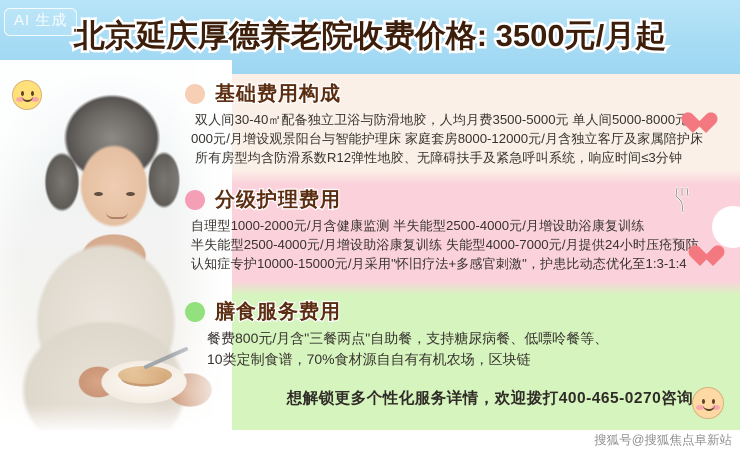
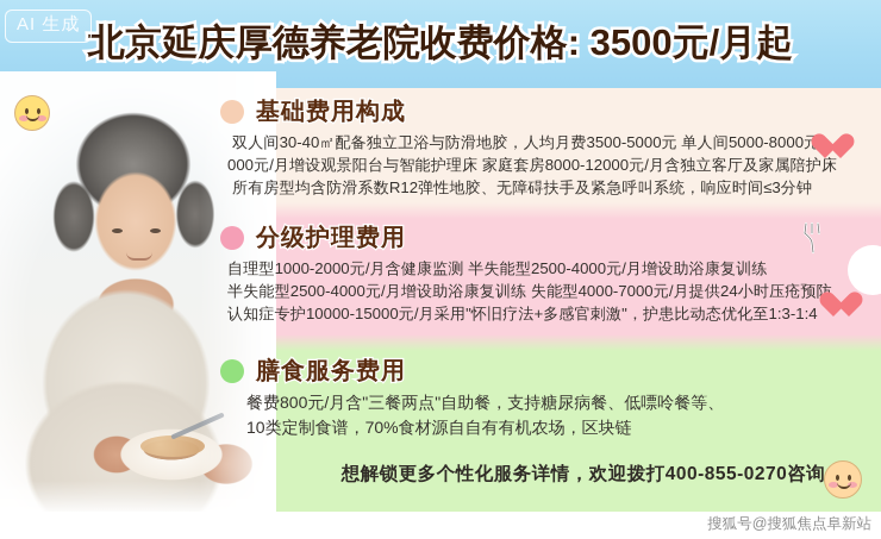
  AI 生成
  北京延庆厚德养老院收费价格: 3500元/月起
  基础费用构成
  双人间30-40㎡配备独立卫浴与防滑地胶，人均月费3500-5000元 单人间5000-8000
  000元/月增设观景阳台与智能护理床 家庭套房8000-12000元/月含独立客厅及家属陪护床
  所有房型均含防滑系数R12弹性地胶、无障碍扶手及紧急呼叫系统，响应时间≤3分钟
  分级护理费用
  自理型1000-2000元/月含健康监测 半失能型2500-4000元/月增设助浴康复训练
  半失能型2500-4000元/月增设助浴康复训练 失能型4000-7000元/月提供24小时压疮预
  认知症专护10000-15000元/月采用"怀旧疗法+多感官刺激"，护患比动态优化至1:3-1:4
  膳食服务费用
  餐费800元/月含"三餐两点"自助餐，支持糖尿病餐、低嘌呤餐等、
  10类定制食谱，70%食材源自自有有机农场，区块链
- 想解锁更多个性化服务详情，欢迎拨打400-465-0270咨询
+ 想解锁更多个性化服务详情，欢迎拨打400-855-0270咨询
  搜狐号@搜狐焦点阜新站
